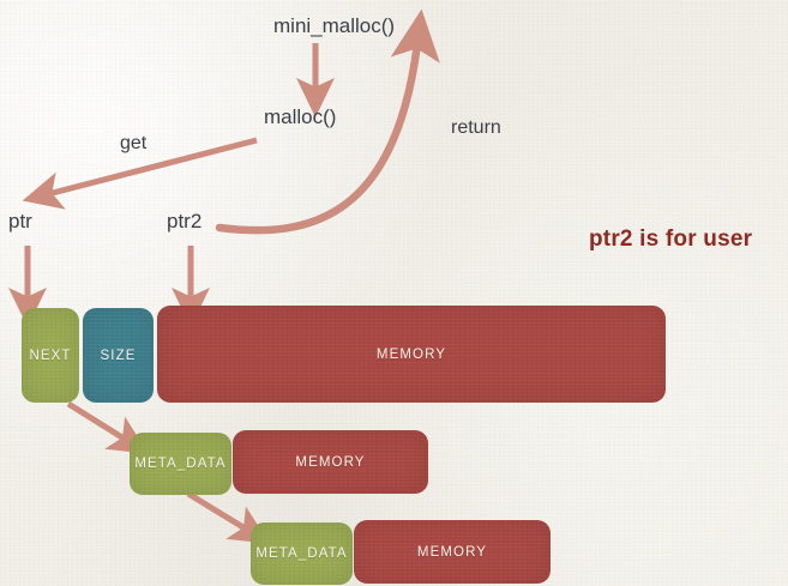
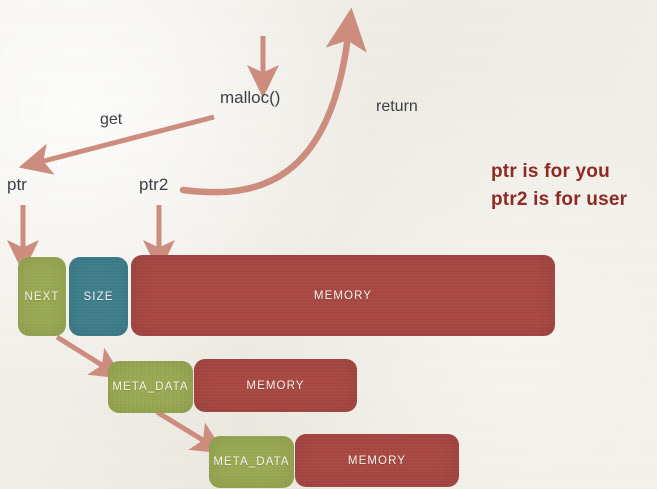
- mini_malloc()
  malloc()
  ptr
  ptr2
  get
  return
+ ptr is for you
  ptr2 is for user
  NEXT
  SIZE
  MEMORY
  META_DATA
  MEMORY
  META_DATA
  MEMORY
